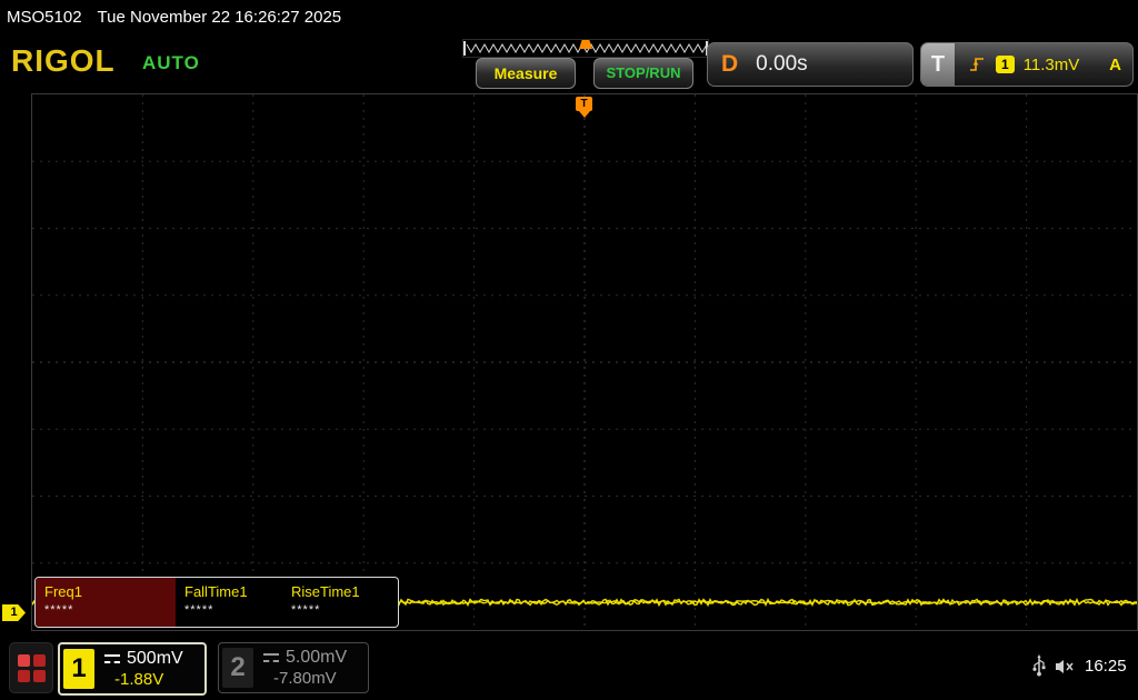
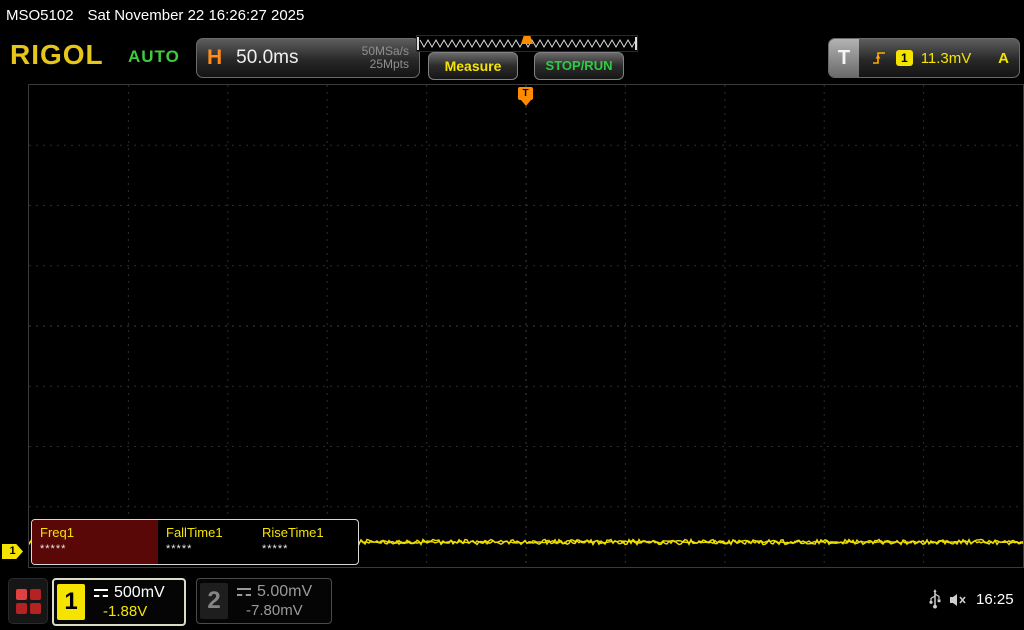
  MSO5102
- Tue November 22 16:26:27 2025
+ Sat November 22 16:26:27 2025
  RIGOL
  AUTO
+ H
+ 50.0ms
+ 50MSa/s
+ 25Mpts
  Measure
  STOP/RUN
- D
- 0.00s
  T
  1
  11.3mV
  A
  T
  Freq1
  *****
  FallTime1
  *****
  RiseTime1
  *****
  1
  1
  500mV
  -1.88V
  2
  5.00mV
  -7.80mV
  16:25
